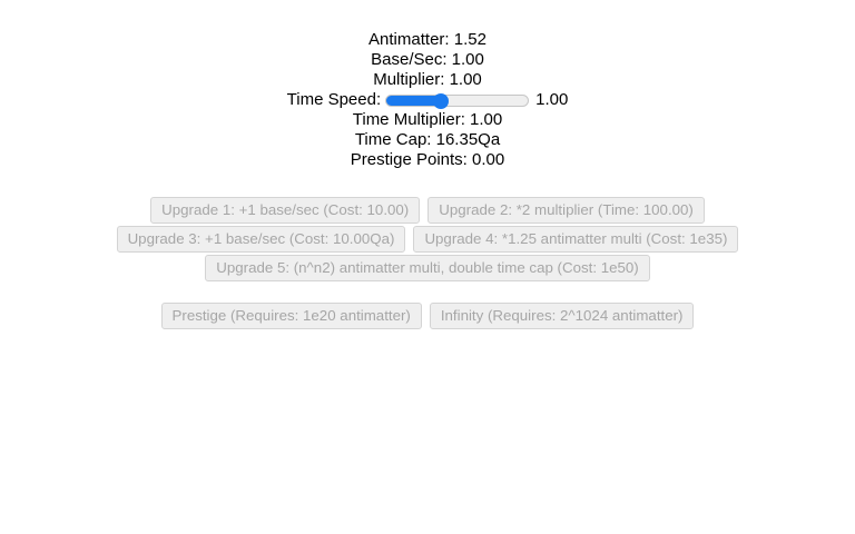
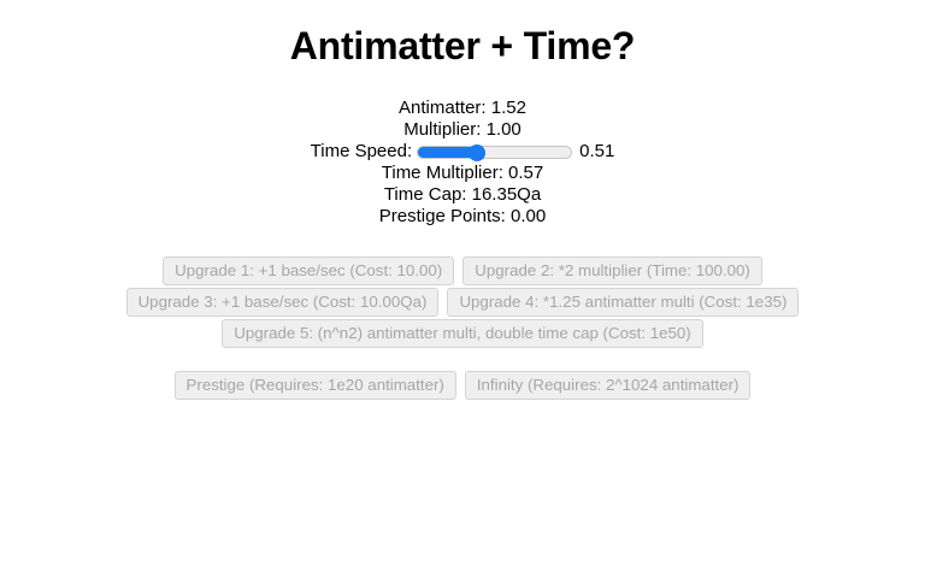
+ Antimatter + Time?
  Antimatter: 1.52
- Base/Sec: 1.00
  Multiplier: 1.00
  Time Speed:
- 1.00
+ 0.51
- Time Multiplier: 1.00
+ Time Multiplier: 0.57
  Time Cap: 16.35Qa
  Prestige Points: 0.00
  Upgrade 1: +1 base/sec (Cost: 10.00)
  Upgrade 2: *2 multiplier (Time: 100.00)
  Upgrade 3: +1 base/sec (Cost: 10.00Qa)
  Upgrade 4: *1.25 antimatter multi (Cost: 1e35)
  Upgrade 5: (n^n2) antimatter multi, double time cap (Cost: 1e50)
  Prestige (Requires: 1e20 antimatter)
  Infinity (Requires: 2^1024 antimatter)
